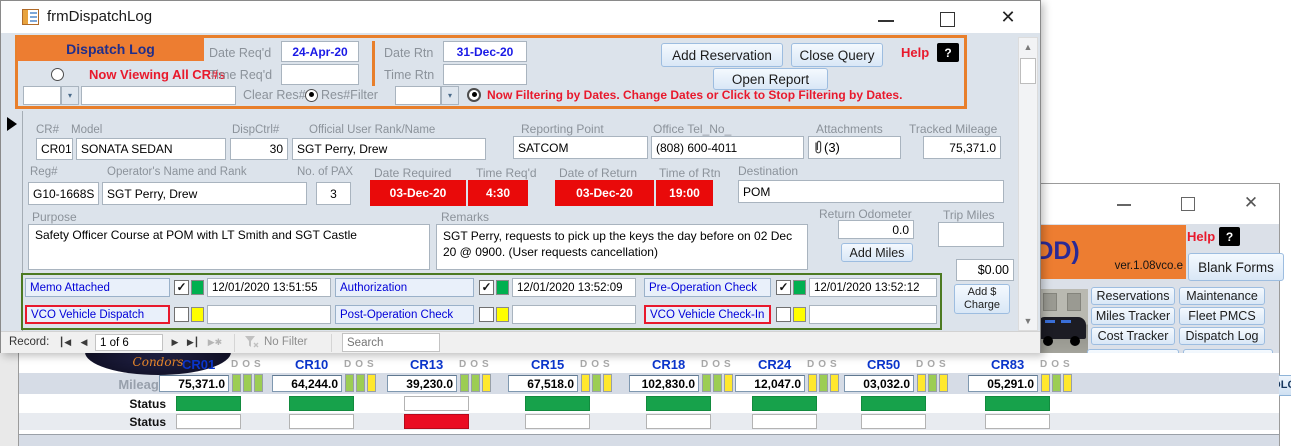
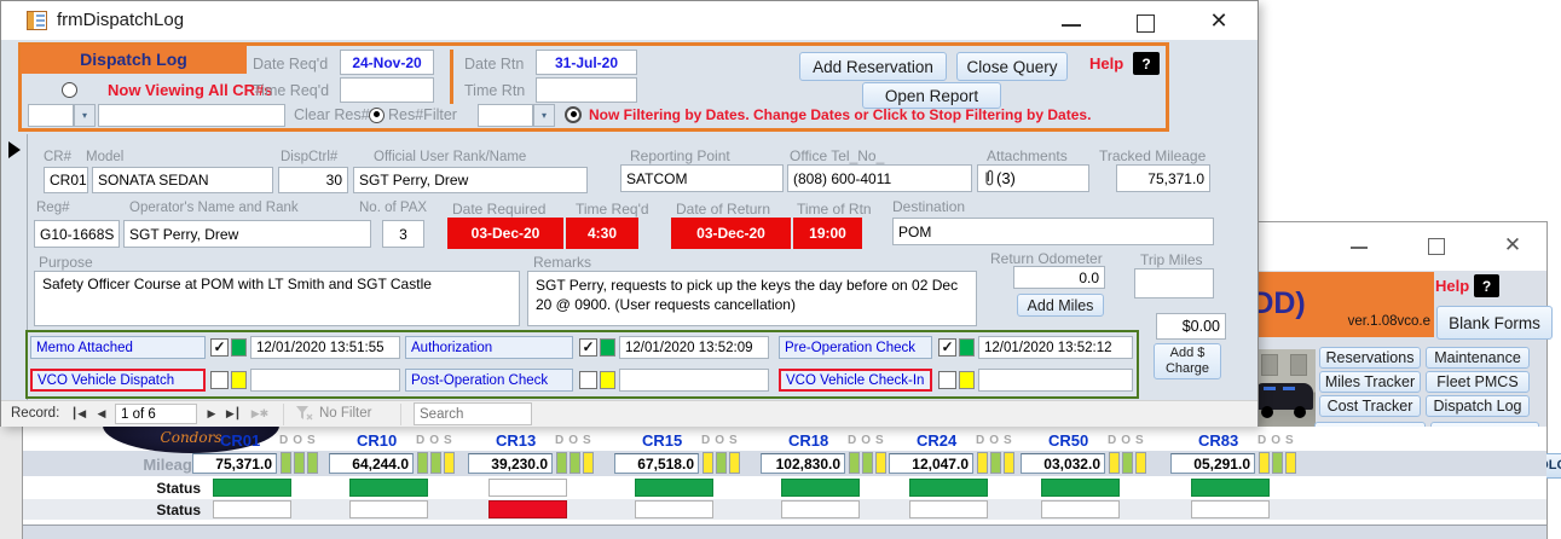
  ✕
  DD)
  ver.1.08vco.e
  Help
  ?
  Blank Forms
  Reservations
  Maintenance
  Miles Tracker
  Fleet PMCS
  Cost Tracker
  Dispatch Log
  Condors
  Mileag
  Status
  Status
  CR01
  DOS
  75,371.0
  CR10
  DOS
  64,244.0
  CR13
  DOS
  39,230.0
  CR15
  DOS
  67,518.0
  CR18
  DOS
  102,830.0
  CR24
  DOS
  12,047.0
  CR50
  DOS
  03,032.0
  CR83
  DOS
  05,291.0
  frmDispatchLog
  ✕
  Dispatch Log
  Now Viewing All CR#s
  Date Req'd
- 24-Apr-20
+ 24-Nov-20
  Time Req'd
  Date Rtn
- 31-Dec-20
+ 31-Jul-20
  Time Rtn
  Add Reservation
  Close Query
  Help
  ?
  Open Report
  ▾
  Clear Res#
  Res#Filter
  ▾
  Now Filtering by Dates. Change Dates or Click to Stop Filtering by Dates.
  CR#
  Model
  DispCtrl#
  Official User Rank/Name
  Reporting Point
  Office Tel_No_
  Attachments
  Tracked Mileage
  CR01
  SONATA SEDAN
  30
  SGT Perry, Drew
  SATCOM
  (808) 600-4011
  (3)
  75,371.0
  Reg#
  Operator's Name and Rank
  No. of PAX
  Date Required
  Time Req'd
  Date of Return
  Time of Rtn
  Destination
  G10-1668S
  SGT Perry, Drew
  3
  03-Dec-20
  4:30
  03-Dec-20
  19:00
  POM
  Purpose
  Safety Officer Course at POM with LT Smith and SGT Castle
  Remarks
  SGT Perry, requests to pick up the keys the day before on 02 Dec 20 @ 0900. (User requests cancellation)
  Return Odometer
  0.0
  Add Miles
  Trip Miles
  $0.00
  Add $
  Charge
  Memo Attached
  12/01/2020 13:51:55
  VCO Vehicle Dispatch
  Authorization
  12/01/2020 13:52:09
  Post-Operation Check
  Pre-Operation Check
  12/01/2020 13:52:12
  VCO Vehicle Check-In
- ▲
- ▼
  Record:
  ┃◀
  ◀
  1 of 6
  ▶
  ▶┃
  ▶✱
  No Filter
  Search
